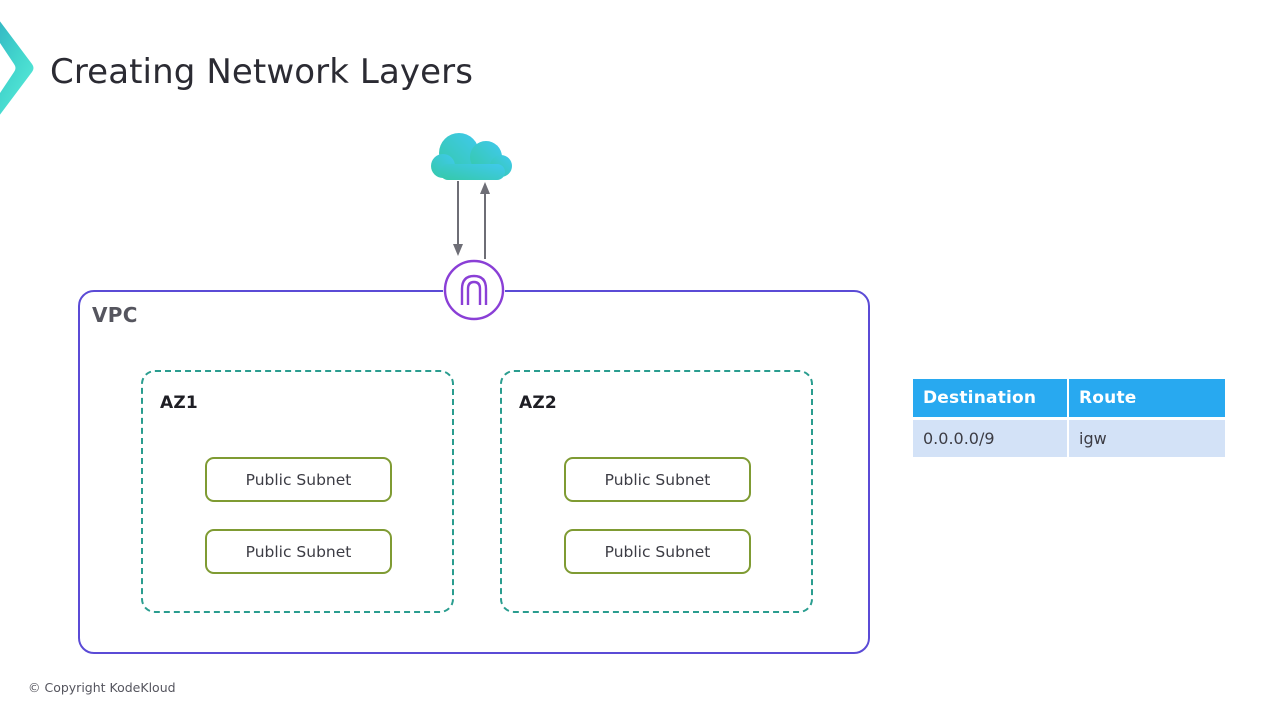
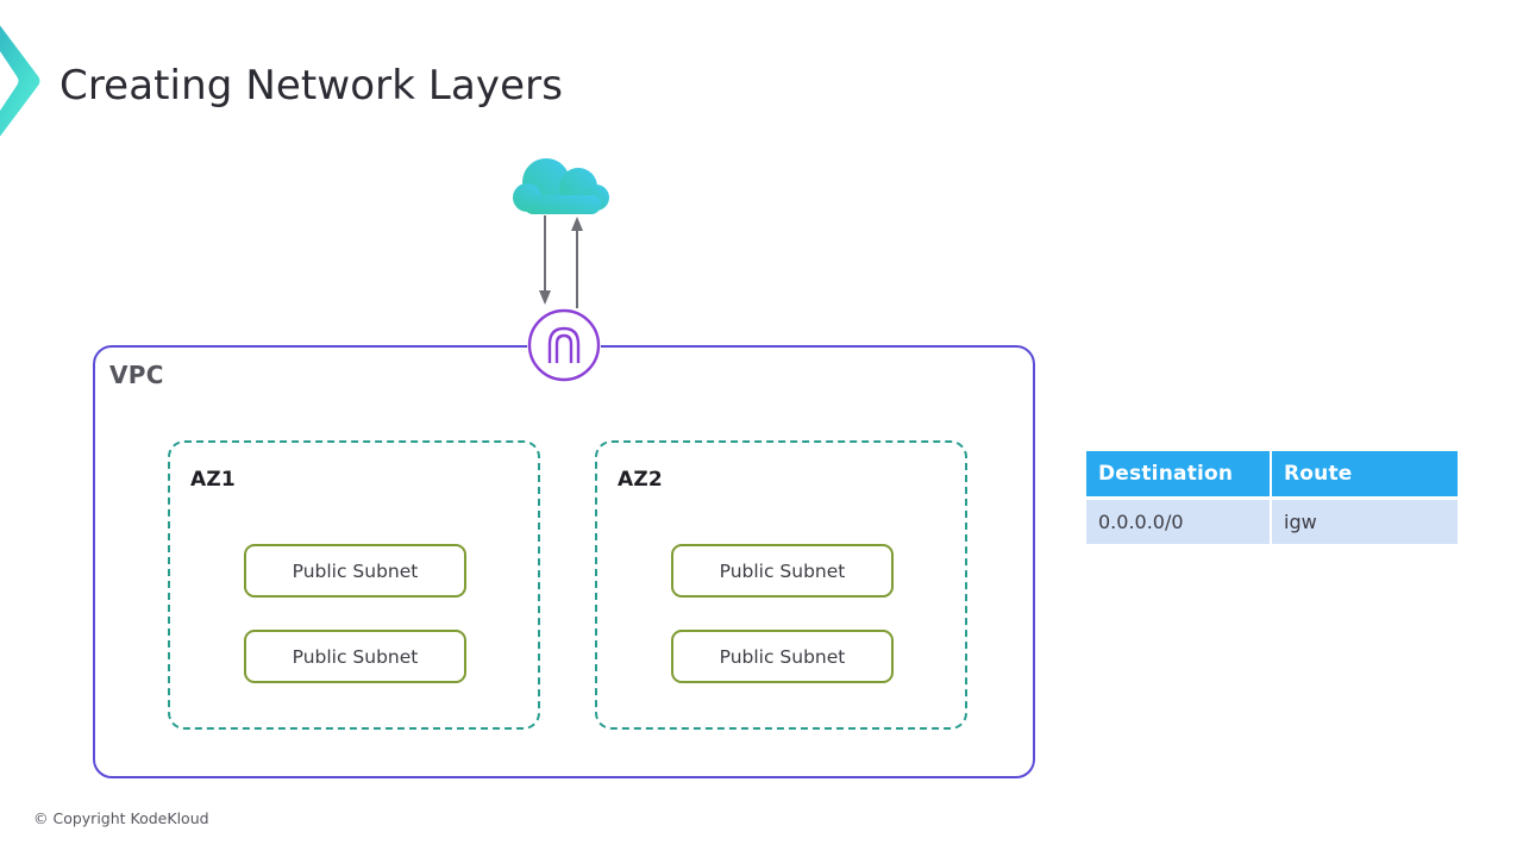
  Creating Network Layers
  VPC
  AZ1
  Public Subnet
  Public Subnet
  AZ2
  Public Subnet
  Public Subnet
  Destination	Route
- 0.0.0.0/9	igw
+ 0.0.0.0/0	igw
  © Copyright KodeKloud
